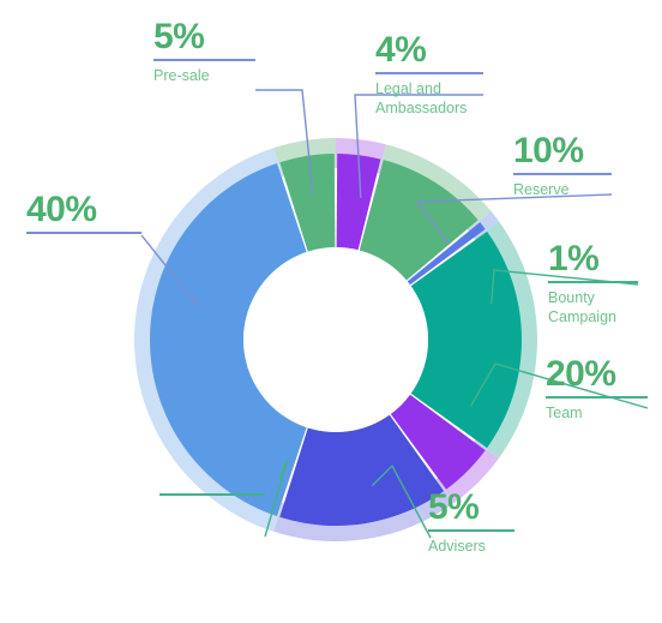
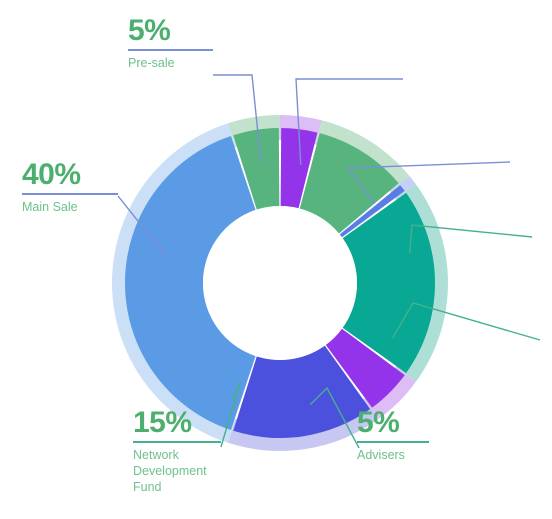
  5%
  Pre-sale
- 4%
- Legal and
- Ambassadors
- 10%
- Reserve
- 1%
- Bounty
- Campaign
- 20%
- Team
  40%
+ Main Sale
+ 15%
+ Network
+ Development
+ Fund
  5%
  Advisers
